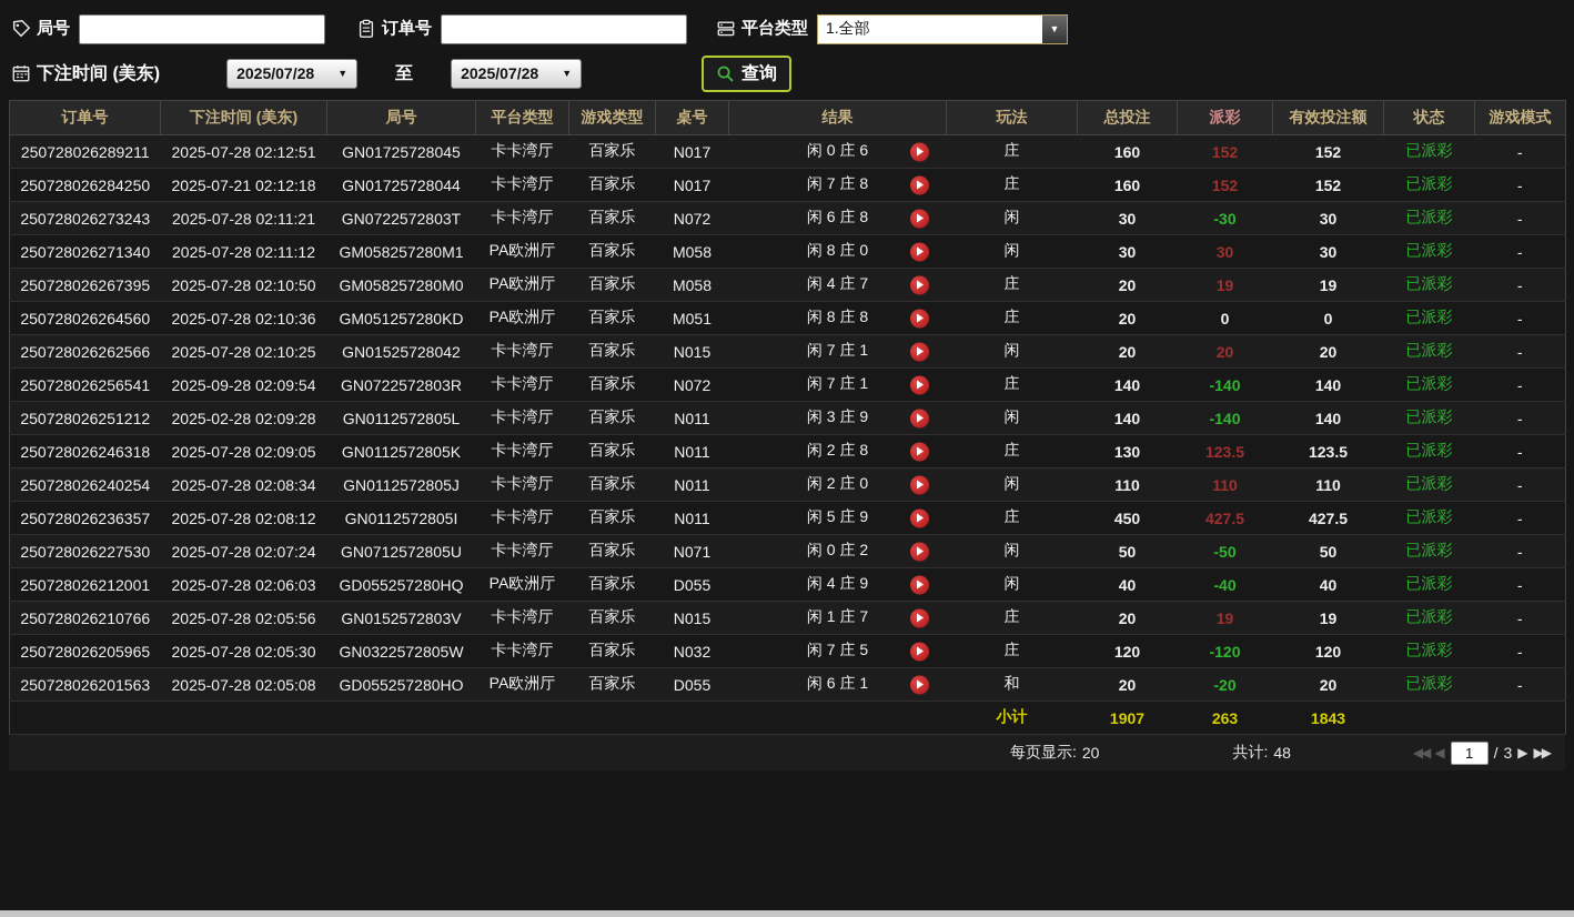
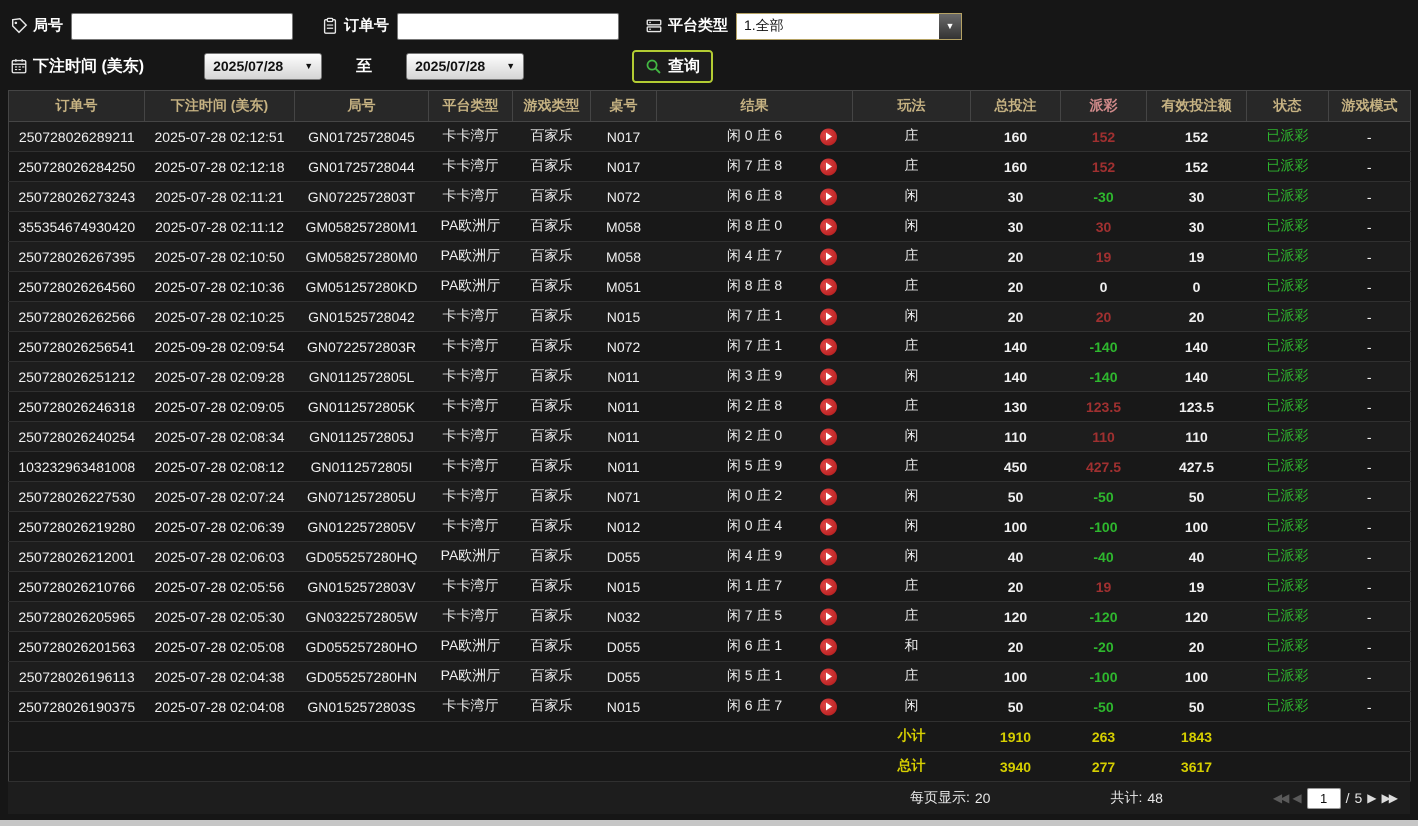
  局号
  订单号
  平台类型
  1.全部
  ▼
  下注时间 (美东)
  2025/07/28
  ▼
  至
  2025/07/28
  ▼
  查询
  订单号	下注时间 (美东)	局号	平台类型	游戏类型	桌号	结果	玩法	总投注	派彩	有效投注额	状态	游戏模式
  250728026289211	2025-07-28 02:12:51	GN01725728045	卡卡湾厅	百家乐	N017	闲 0 庄 6	庄	160	152	152	已派彩	-
- 250728026284250	2025-07-21 02:12:18	GN01725728044	卡卡湾厅	百家乐	N017	闲 7 庄 8	庄	160	152	152	已派彩	-
+ 250728026284250	2025-07-28 02:12:18	GN01725728044	卡卡湾厅	百家乐	N017	闲 7 庄 8	庄	160	152	152	已派彩	-
  250728026273243	2025-07-28 02:11:21	GN0722572803T	卡卡湾厅	百家乐	N072	闲 6 庄 8	闲	30	-30	30	已派彩	-
- 250728026271340	2025-07-28 02:11:12	GM058257280M1	PA欧洲厅	百家乐	M058	闲 8 庄 0	闲	30	30	30	已派彩	-
+ 355354674930420	2025-07-28 02:11:12	GM058257280M1	PA欧洲厅	百家乐	M058	闲 8 庄 0	闲	30	30	30	已派彩	-
  250728026267395	2025-07-28 02:10:50	GM058257280M0	PA欧洲厅	百家乐	M058	闲 4 庄 7	庄	20	19	19	已派彩	-
  250728026264560	2025-07-28 02:10:36	GM051257280KD	PA欧洲厅	百家乐	M051	闲 8 庄 8	庄	20	0	0	已派彩	-
  250728026262566	2025-07-28 02:10:25	GN01525728042	卡卡湾厅	百家乐	N015	闲 7 庄 1	闲	20	20	20	已派彩	-
  250728026256541	2025-09-28 02:09:54	GN0722572803R	卡卡湾厅	百家乐	N072	闲 7 庄 1	庄	140	-140	140	已派彩	-
- 250728026251212	2025-02-28 02:09:28	GN0112572805L	卡卡湾厅	百家乐	N011	闲 3 庄 9	闲	140	-140	140	已派彩	-
+ 250728026251212	2025-07-28 02:09:28	GN0112572805L	卡卡湾厅	百家乐	N011	闲 3 庄 9	闲	140	-140	140	已派彩	-
  250728026246318	2025-07-28 02:09:05	GN0112572805K	卡卡湾厅	百家乐	N011	闲 2 庄 8	庄	130	123.5	123.5	已派彩	-
  250728026240254	2025-07-28 02:08:34	GN0112572805J	卡卡湾厅	百家乐	N011	闲 2 庄 0	闲	110	110	110	已派彩	-
- 250728026236357	2025-07-28 02:08:12	GN0112572805I	卡卡湾厅	百家乐	N011	闲 5 庄 9	庄	450	427.5	427.5	已派彩	-
+ 103232963481008	2025-07-28 02:08:12	GN0112572805I	卡卡湾厅	百家乐	N011	闲 5 庄 9	庄	450	427.5	427.5	已派彩	-
  250728026227530	2025-07-28 02:07:24	GN0712572805U	卡卡湾厅	百家乐	N071	闲 0 庄 2	闲	50	-50	50	已派彩	-
+ 250728026219280	2025-07-28 02:06:39	GN0122572805V	卡卡湾厅	百家乐	N012	闲 0 庄 4	闲	100	-100	100	已派彩	-
  250728026212001	2025-07-28 02:06:03	GD055257280HQ	PA欧洲厅	百家乐	D055	闲 4 庄 9	闲	40	-40	40	已派彩	-
  250728026210766	2025-07-28 02:05:56	GN0152572803V	卡卡湾厅	百家乐	N015	闲 1 庄 7	庄	20	19	19	已派彩	-
  250728026205965	2025-07-28 02:05:30	GN0322572805W	卡卡湾厅	百家乐	N032	闲 7 庄 5	庄	120	-120	120	已派彩	-
  250728026201563	2025-07-28 02:05:08	GD055257280HO	PA欧洲厅	百家乐	D055	闲 6 庄 1	和	20	-20	20	已派彩	-
+ 250728026196113	2025-07-28 02:04:38	GD055257280HN	PA欧洲厅	百家乐	D055	闲 5 庄 1	庄	100	-100	100	已派彩	-
+ 250728026190375	2025-07-28 02:04:08	GN0152572803S	卡卡湾厅	百家乐	N015	闲 6 庄 7	闲	50	-50	50	已派彩	-
- 	小计	1907	263	1843
+ 	小计	1910	263	1843
+ 	总计	3940	277	3617
  每页显示:
  20
  共计:
  48
  ◀◀
  ◀
  1
  /
- 3
+ 5
  ▶
  ▶▶
